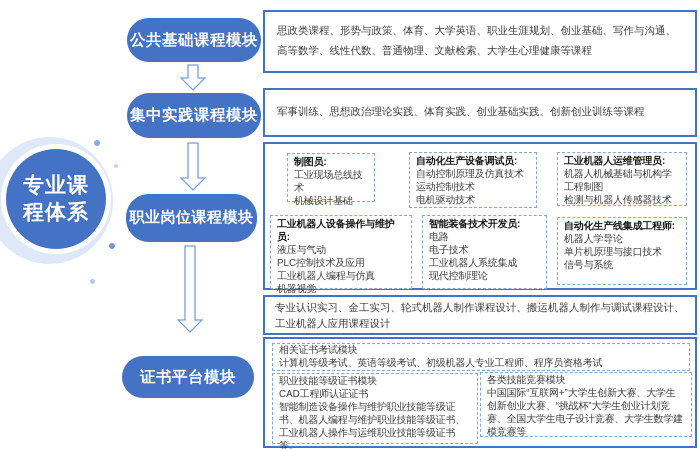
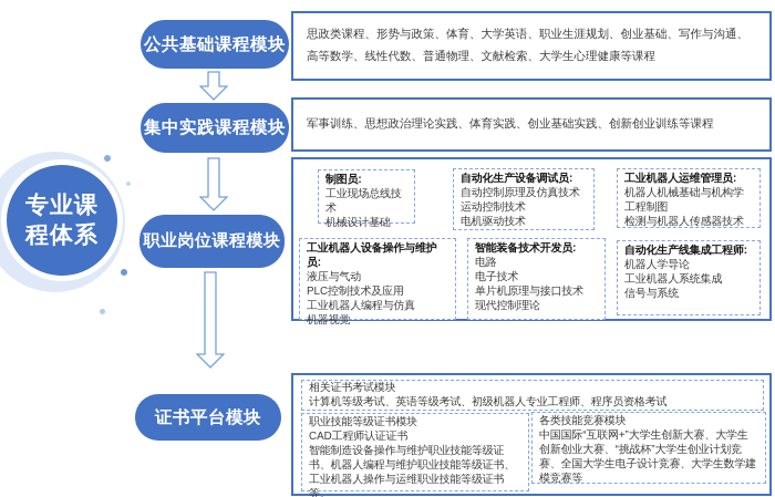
  专业课程体系
  公共基础课程模块
  集中实践课程模块
  职业岗位课程模块
  证书平台模块
  思政类课程、形势与政策、体育、大学英语、职业生涯规划、创业基础、写作与沟通、高等数学、线性代数、普通物理、文献检索、大学生心理健康等课程
  军事训练、思想政治理论实践、体育实践、创业基础实践、创新创业训练等课程
  制图员:
  工业现场总线技术
  机械设计基础
  自动化生产设备调试员:
  自动控制原理及仿真技术
  运动控制技术
  电机驱动技术
  工业机器人运维管理员:
  机器人机械基础与机构学
  工程制图
  检测与机器人传感器技术
  工业机器人设备操作与维护员:
  液压与气动
  PLC控制技术及应用
  工业机器人编程与仿真
  机器视觉
  智能装备技术开发员:
  电路
  电子技术
- 工业机器人系统集成
+ 单片机原理与接口技术
  现代控制理论
  自动化生产线集成工程师:
  机器人学导论
- 单片机原理与接口技术
+ 工业机器人系统集成
  信号与系统
- 专业认识实习、金工实习、轮式机器人制作课程设计、搬运机器人制作与调试课程设计、工业机器人应用课程设计
  相关证书考试模块
  计算机等级考试、英语等级考试、初级机器人专业工程师、程序员资格考试
  职业技能等级证书模块
  CAD工程师认证证书
  智能制造设备操作与维护职业技能等级证书、机器人编程与维护职业技能等级证书、工业机器人操作与运维职业技能等级证书等。
  各类技能竞赛模块
  中国国际“互联网+”大学生创新大赛、大学生创新创业大赛、“挑战杯”大学生创业计划竞赛、全国大学生电子设计竞赛、大学生数学建模竞赛等
